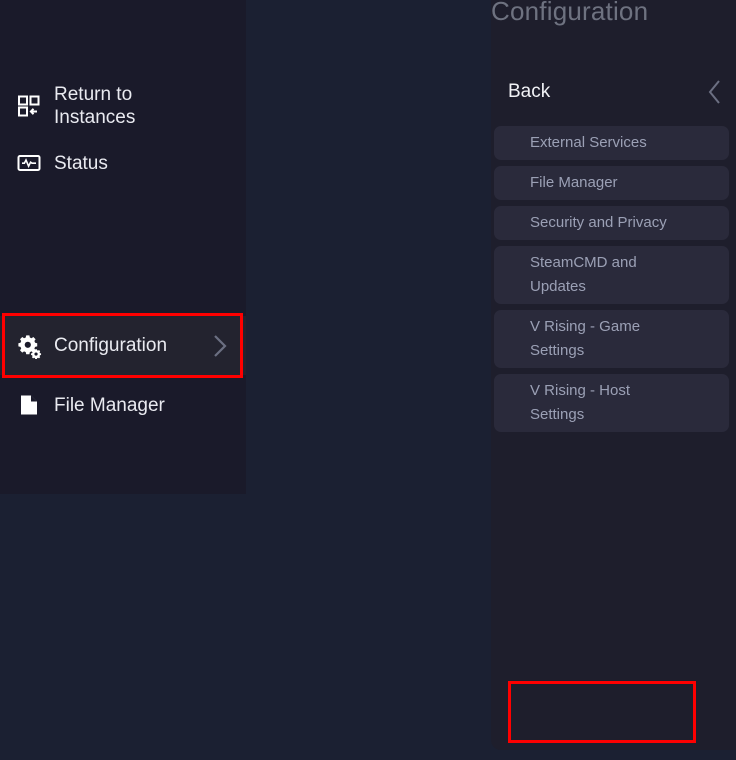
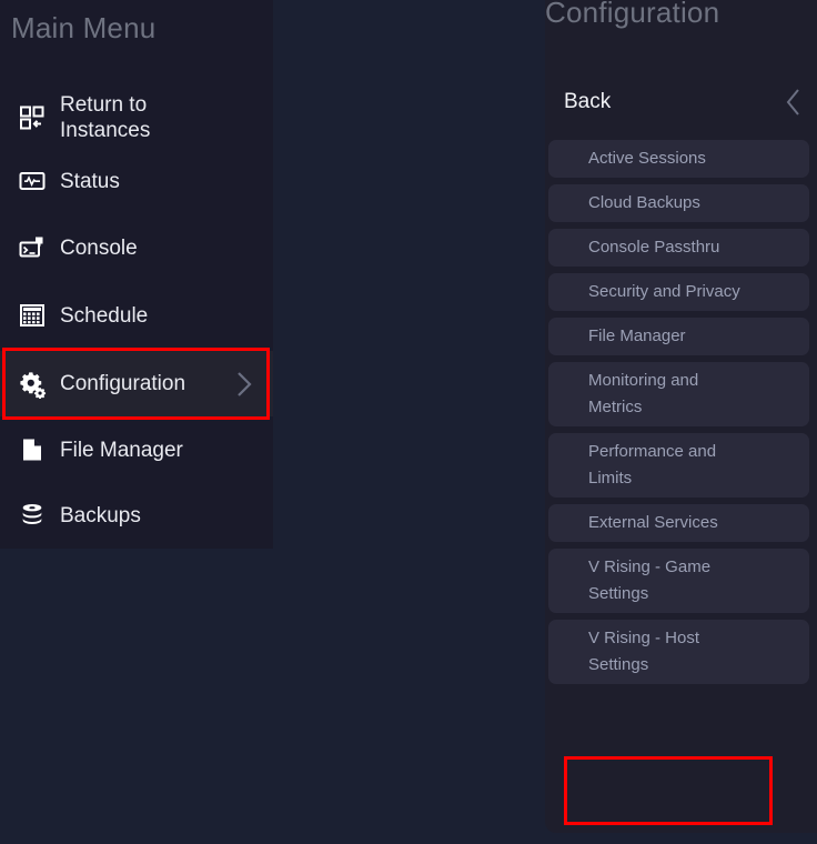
+ Main Menu
  Return to
  Instances
  Status
+ Console
+ Schedule
  Configuration
  File Manager
+ Backups
  Configuration
  Back
+ Active Sessions
+ Cloud Backups
+ Console Passthru
- External Services
+ Security and Privacy
  File Manager
+ Monitoring and
+ Metrics
+ Performance and
+ Limits
- Security and Privacy
+ External Services
- SteamCMD and
- Updates
  V Rising - Game
  Settings
  V Rising - Host
  Settings
